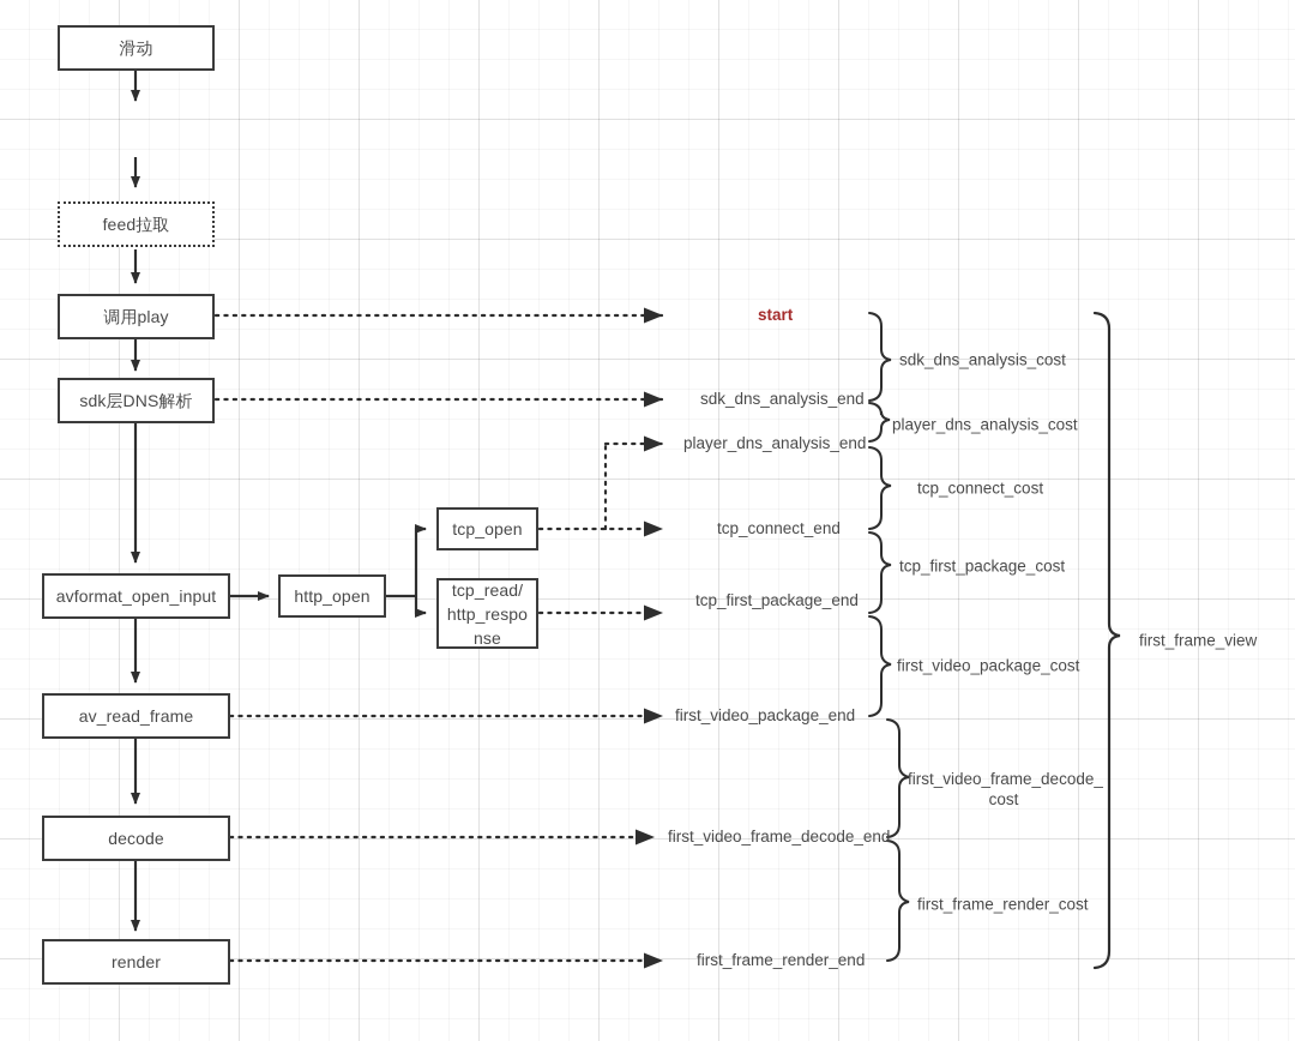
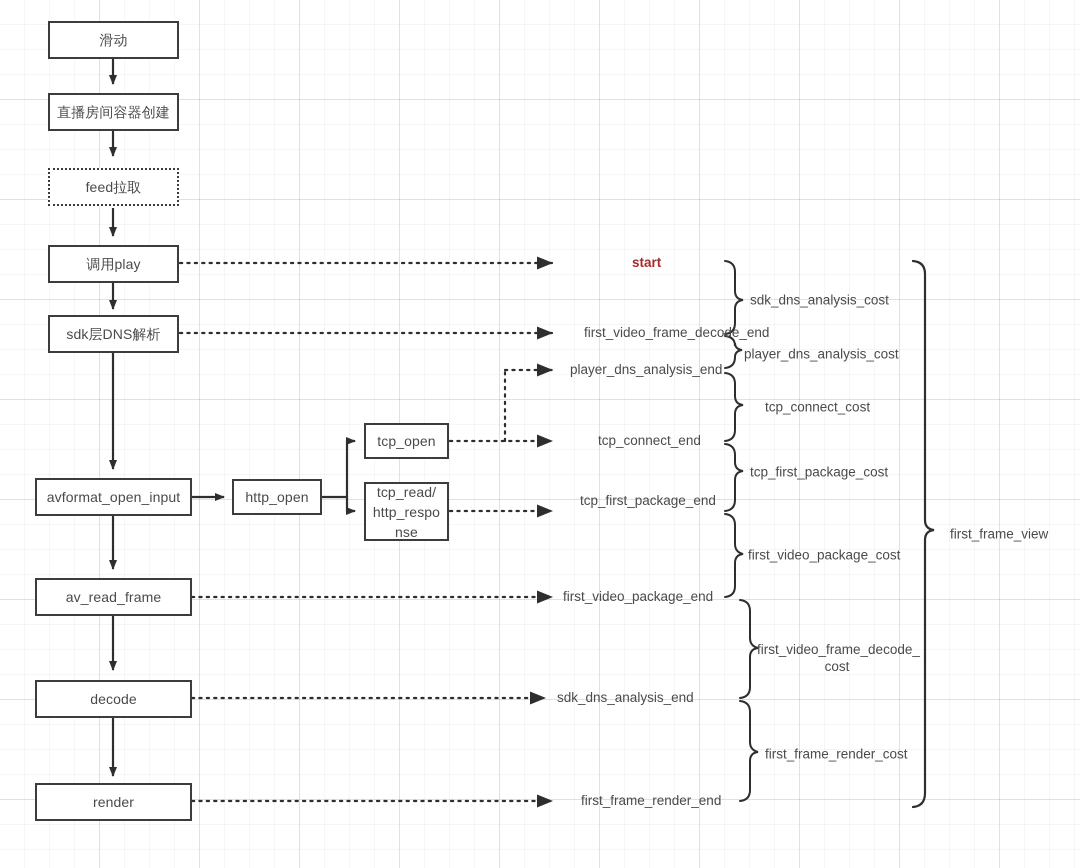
  滑动
+ 直播房间容器创建
  feed拉取
  调用play
  sdk层DNS解析
  avformat_open_input
  http_open
  tcp_open
  tcp_read/
  http_respo
  nse
  av_read_frame
  decode
  render
  start
- sdk_dns_analysis_end
+ first_video_frame_decode_end
  player_dns_analysis_end
  tcp_connect_end
  tcp_first_package_end
  first_video_package_end
- first_video_frame_decode_end
+ sdk_dns_analysis_end
  first_frame_render_end
  sdk_dns_analysis_cost
  player_dns_analysis_cost
  tcp_connect_cost
  tcp_first_package_cost
  first_video_package_cost
  first_video_frame_decode_
  cost
  first_frame_render_cost
  first_frame_view
